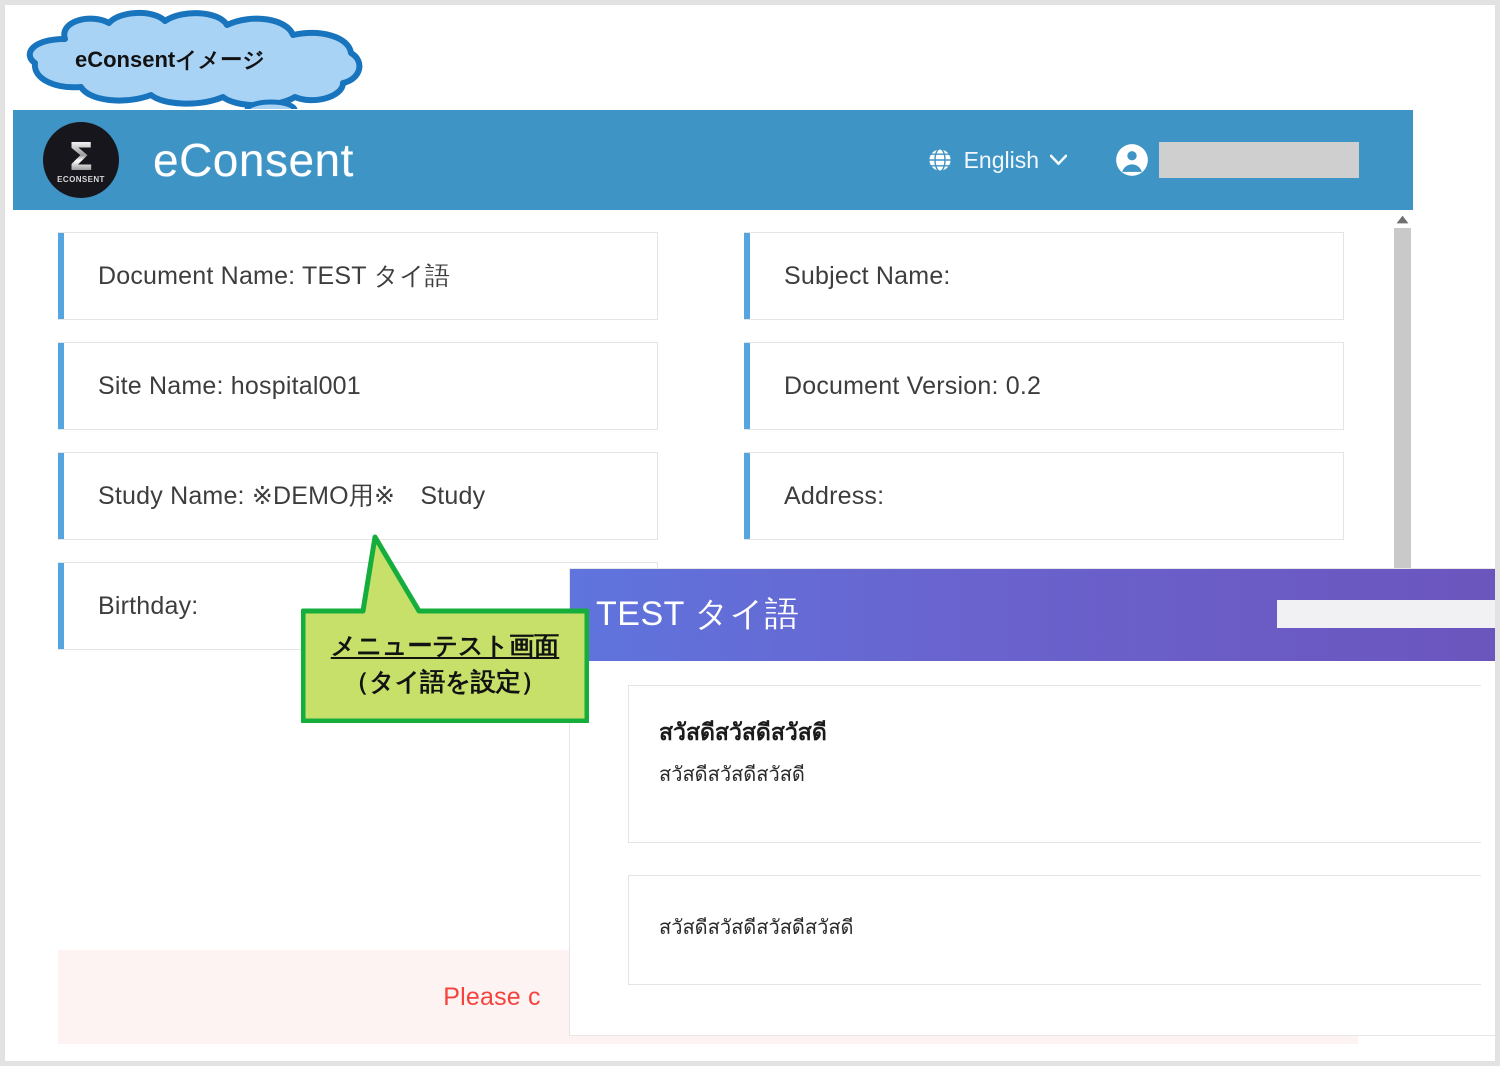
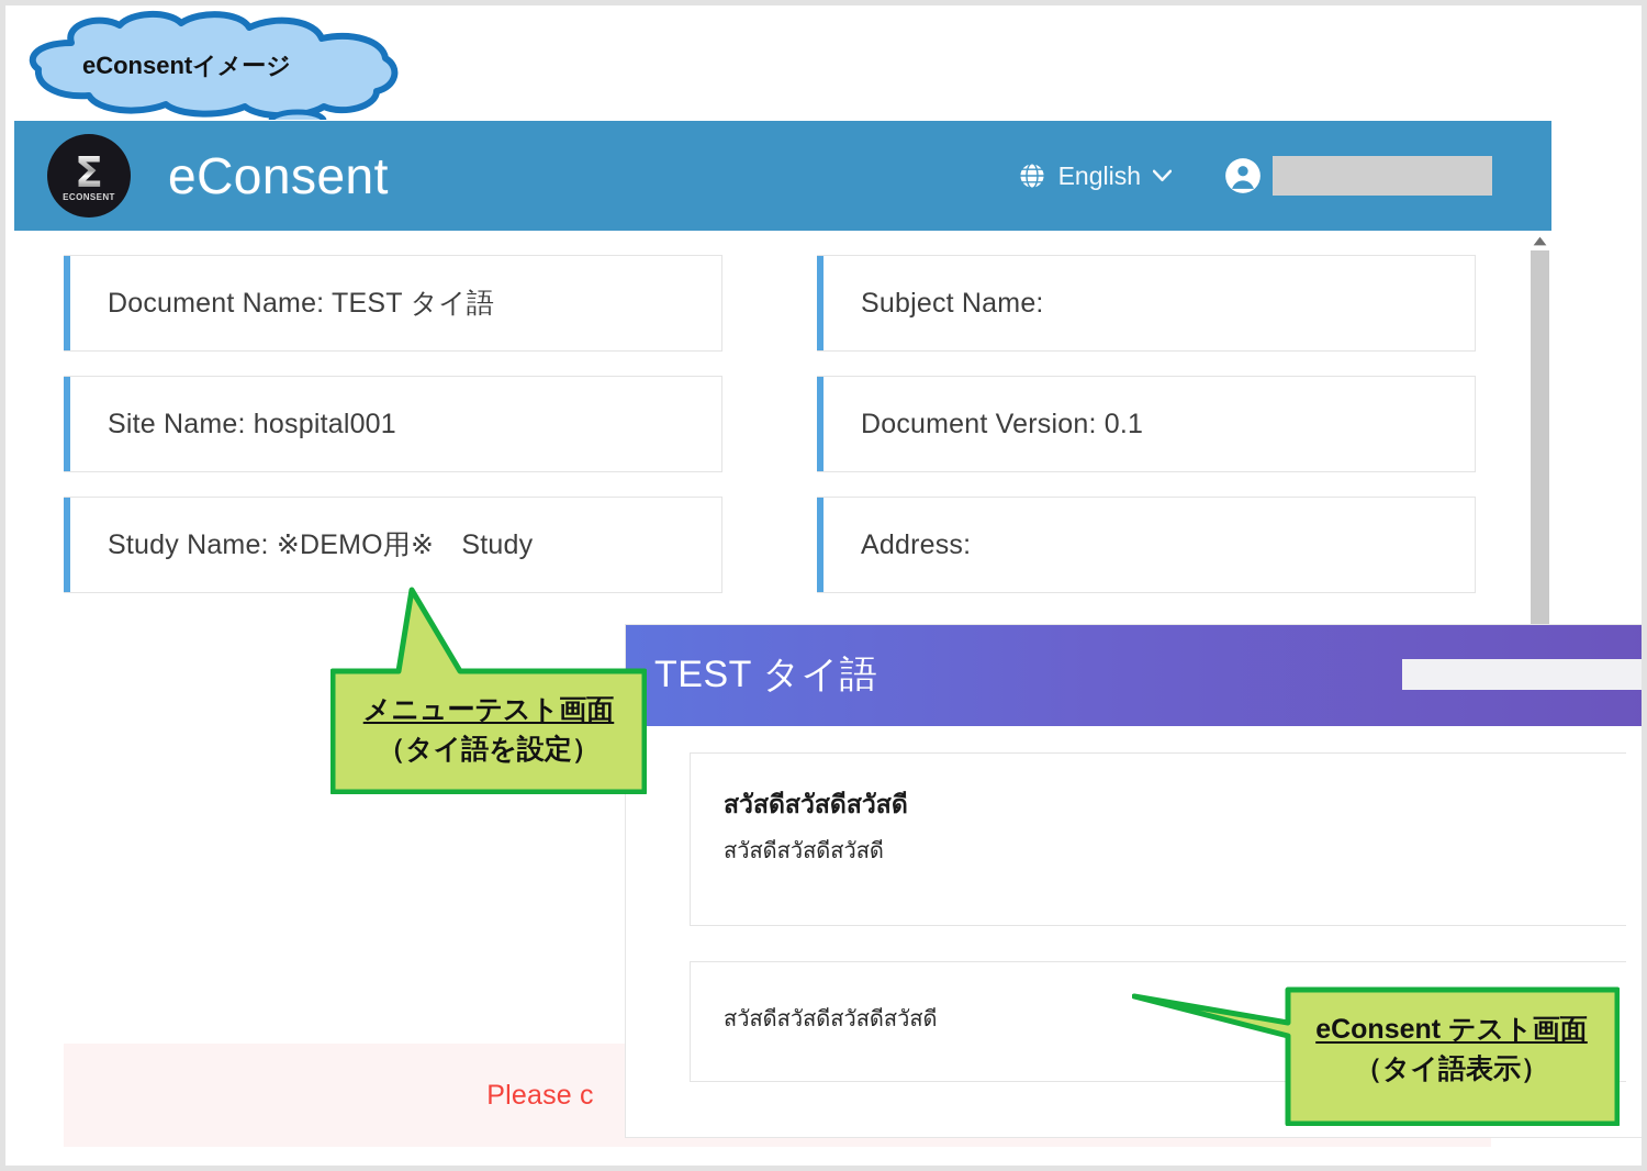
  Σ
  ECONSENT
  eConsent
  English
  Document Name: TEST タイ語
  Subject Name:
  Site Name: hospital001
- Document Version: 0.2
+ Document Version: 0.1
  Study Name: ※DEMO用※ Study
  Address:
- Birthday:
  Please c
  TEST タイ語
  สวัสดีสวัสดีสวัสดี
  สวัสดีสวัสดีสวัสดี
  สวัสดีสวัสดีสวัสดีสวัสดี
  eConsentイメージ
  メニューテスト画面
  （タイ語を設定）
+ eConsent テスト画面
+ （タイ語表示）
